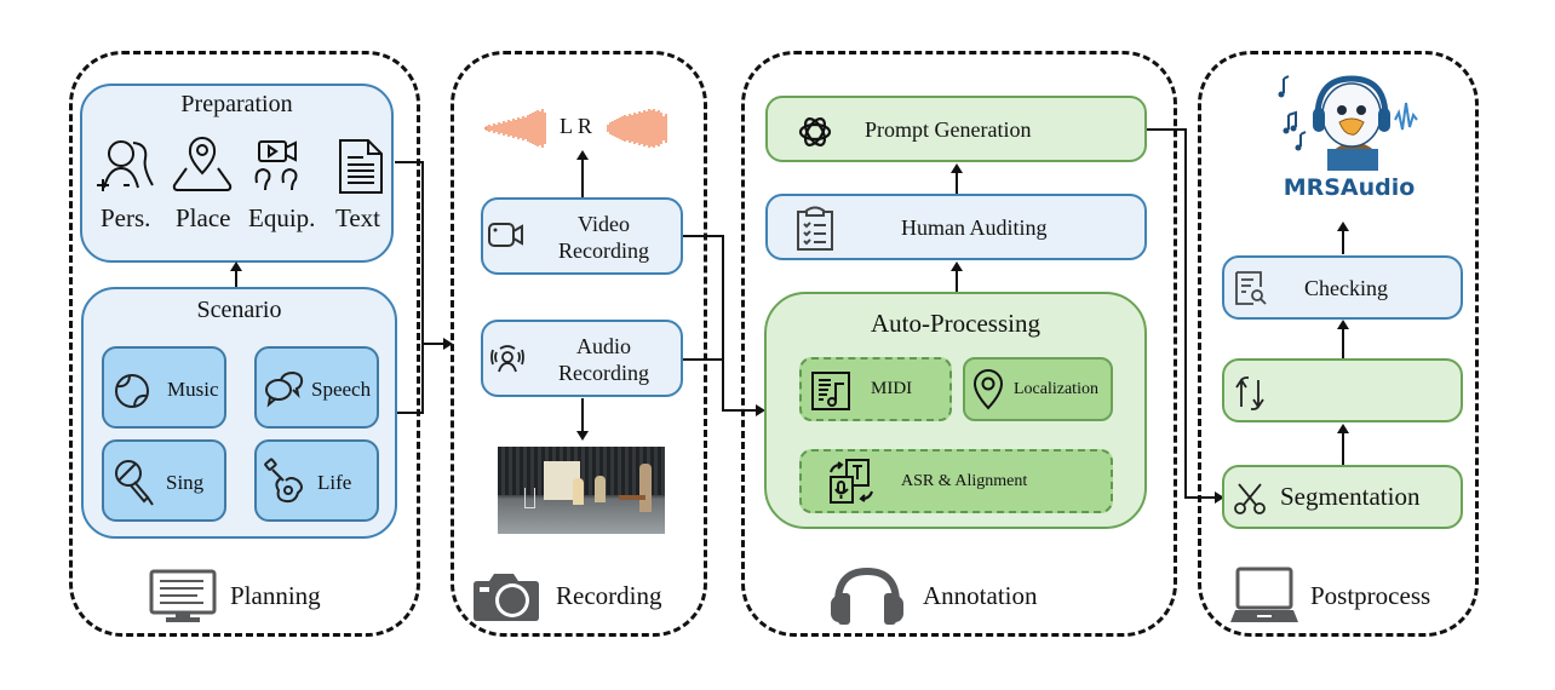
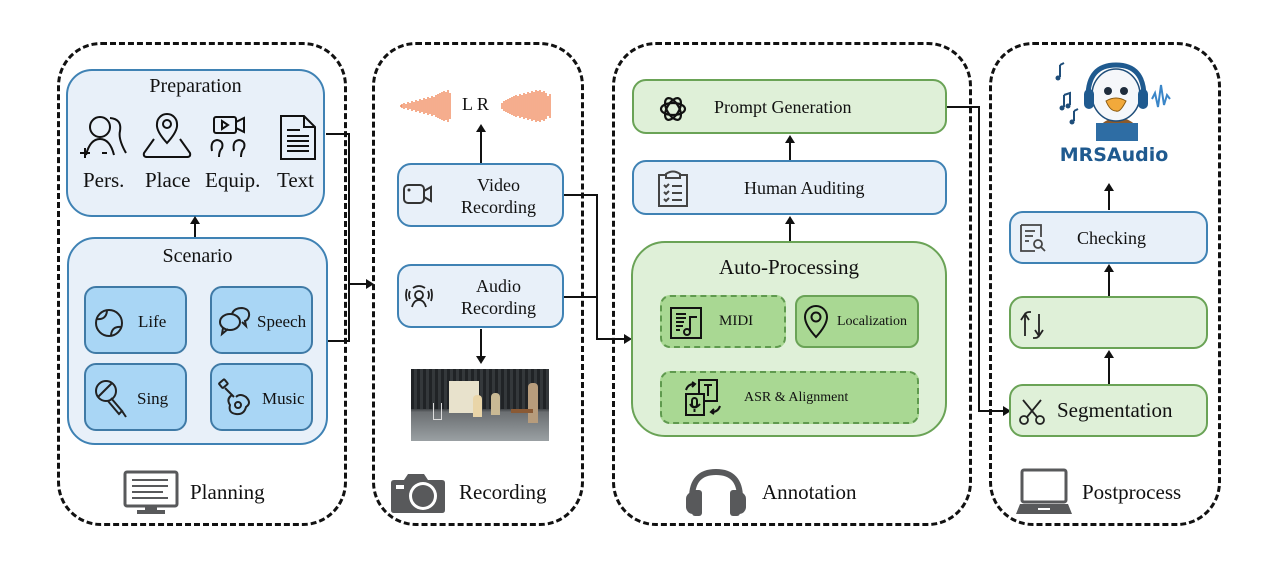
  Preparation
  Pers.
  Place
  Equip.
  Text
  Scenario
- Music
+ Life
  Speech
  Sing
- Life
+ Music
  Planning
  L R
  Video
  Recording
  Audio
  Recording
  Recording
  Prompt Generation
  Human Auditing
  Auto-Processing
  MIDI
  Localization
  ASR & Alignment
  Annotation
  MRSAudio
  Checking
  Segmentation
  Postprocess
